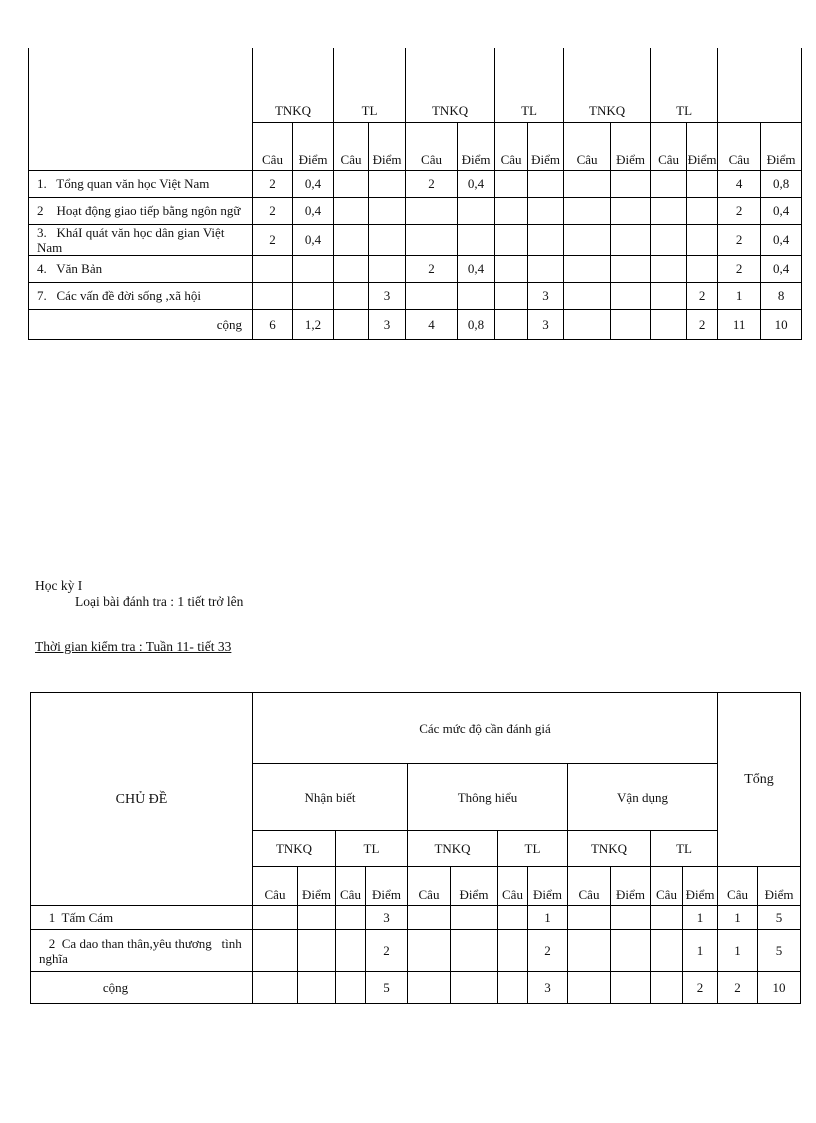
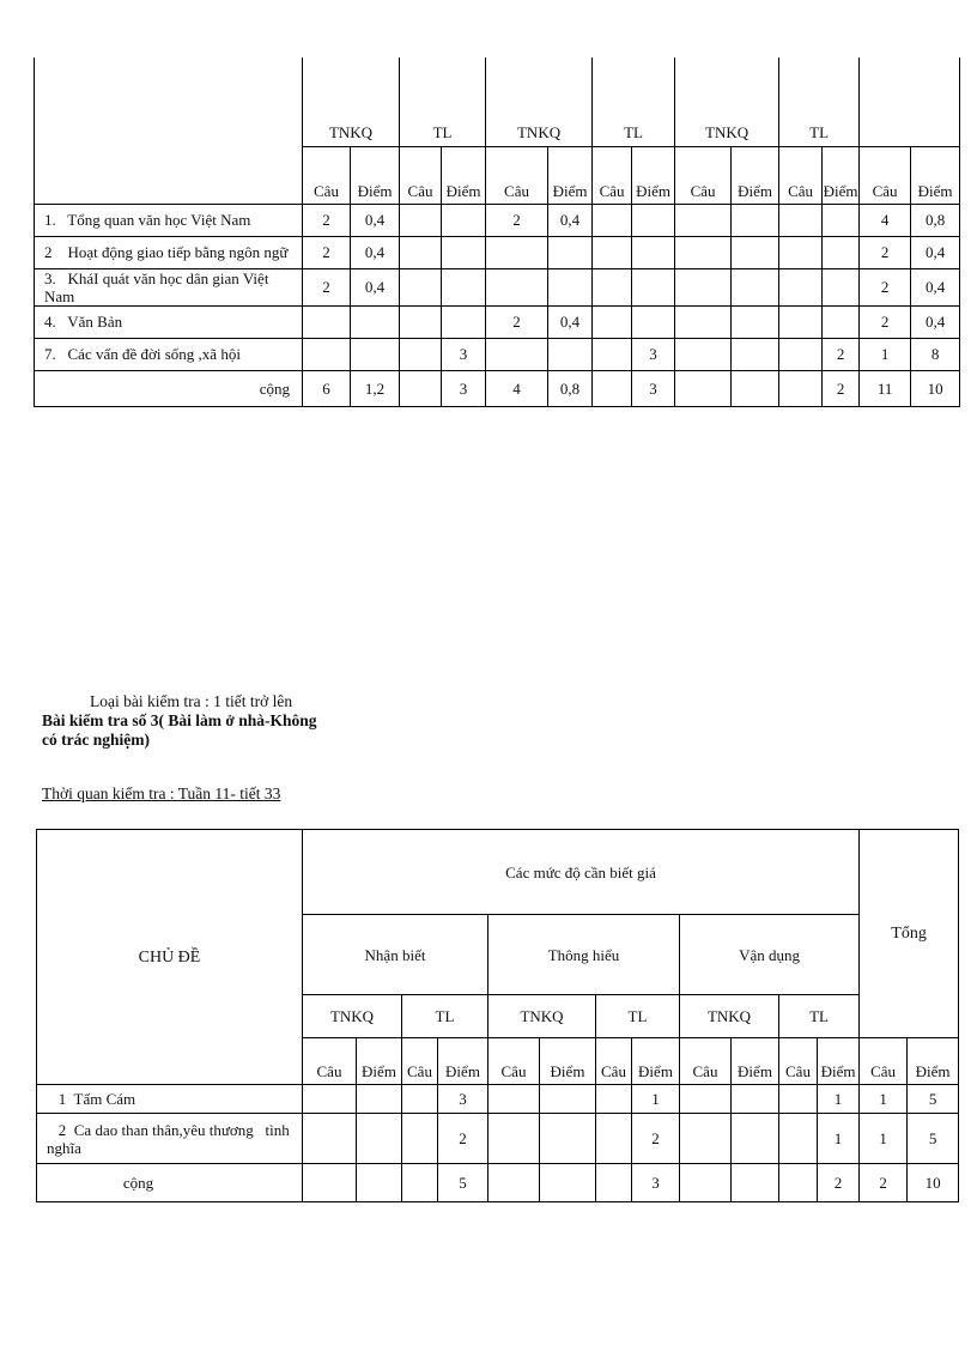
  	TNKQ	TL	TNKQ	TL	TNKQ	TL
  Câu	Điểm	Câu	Điểm	Câu	Điểm	Câu	Điểm	Câu	Điểm	Câu	Điểm	Câu	Điểm
  1. Tổng quan văn học Việt Nam	2	0,4			2	0,4							4	0,8
  2 Hoạt động giao tiếp bằng ngôn ngữ	2	0,4											2	0,4
  3. KháI quát văn học dân gian Việt Nam	2	0,4											2	0,4
  4. Văn Bản					2	0,4							2	0,4
  7. Các vấn đề đời sống ,xã hội				3				3				2	1	8
  cộng	6	1,2		3	4	0,8		3				2	11	10
- Học kỳ I
- Loại bài đánh tra : 1 tiết trở lên
+ Loại bài kiểm tra : 1 tiết trở lên
+ Bài kiểm tra số 3( Bài làm ở nhà-Không
+ có trác nghiệm)
- Thời gian kiểm tra : Tuần 11- tiết 33
+ Thời quan kiểm tra : Tuần 11- tiết 33
- CHỦ ĐỀ	Các mức độ cần đánh giá	Tổng
+ CHỦ ĐỀ	Các mức độ cần biết giá	Tổng
  Nhận biết	Thông hiểu	Vận dụng
  TNKQ	TL	TNKQ	TL	TNKQ	TL
  Câu	Điểm	Câu	Điểm	Câu	Điểm	Câu	Điểm	Câu	Điểm	Câu	Điểm	Câu	Điểm
  1 Tấm Cám				3				1				1	1	5
  2 Ca dao than thân,yêu thương tình nghĩa				2				2				1	1	5
  cộng				5				3				2	2	10
